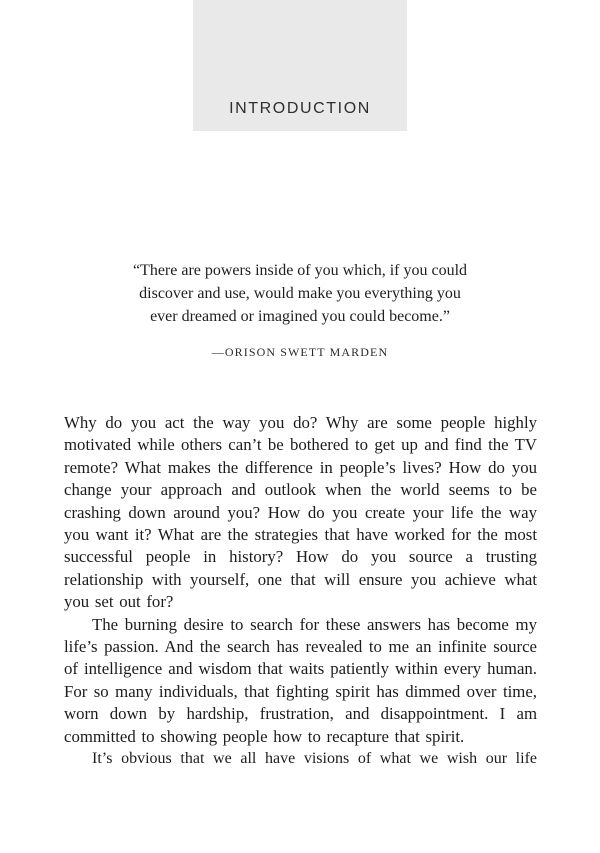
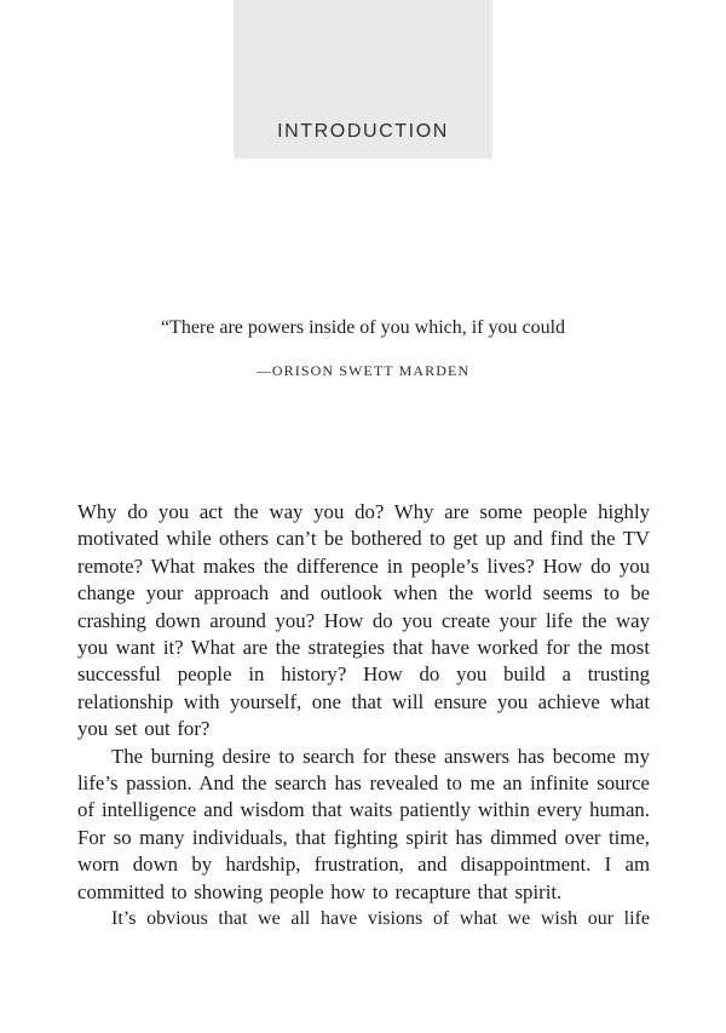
  INTRODUCTION
  “There are powers inside of you which, if you could
- discover and use, would make you everything you
- ever dreamed or imagined you could become.”
  —ORISON SWETT MARDEN
- Why do you act the way you do? Why are some people highly motivated while others can’t be bothered to get up and find the TV remote? What makes the difference in people’s lives? How do you change your approach and outlook when the world seems to be crashing down around you? How do you create your life the way you want it? What are the strategies that have worked for the most successful people in history? How do you source a trusting relationship with yourself, one that will ensure you achieve what you set out for?
+ Why do you act the way you do? Why are some people highly motivated while others can’t be bothered to get up and find the TV remote? What makes the difference in people’s lives? How do you change your approach and outlook when the world seems to be crashing down around you? How do you create your life the way you want it? What are the strategies that have worked for the most successful people in history? How do you build a trusting relationship with yourself, one that will ensure you achieve what you set out for?
  The burning desire to search for these answers has become my life’s passion. And the search has revealed to me an infinite source of intelligence and wisdom that waits patiently within every human. For so many individuals, that fighting spirit has dimmed over time, worn down by hardship, frustration, and disappointment. I am committed to showing people how to recapture that spirit.
  It’s obvious that we all have visions of what we wish our life
